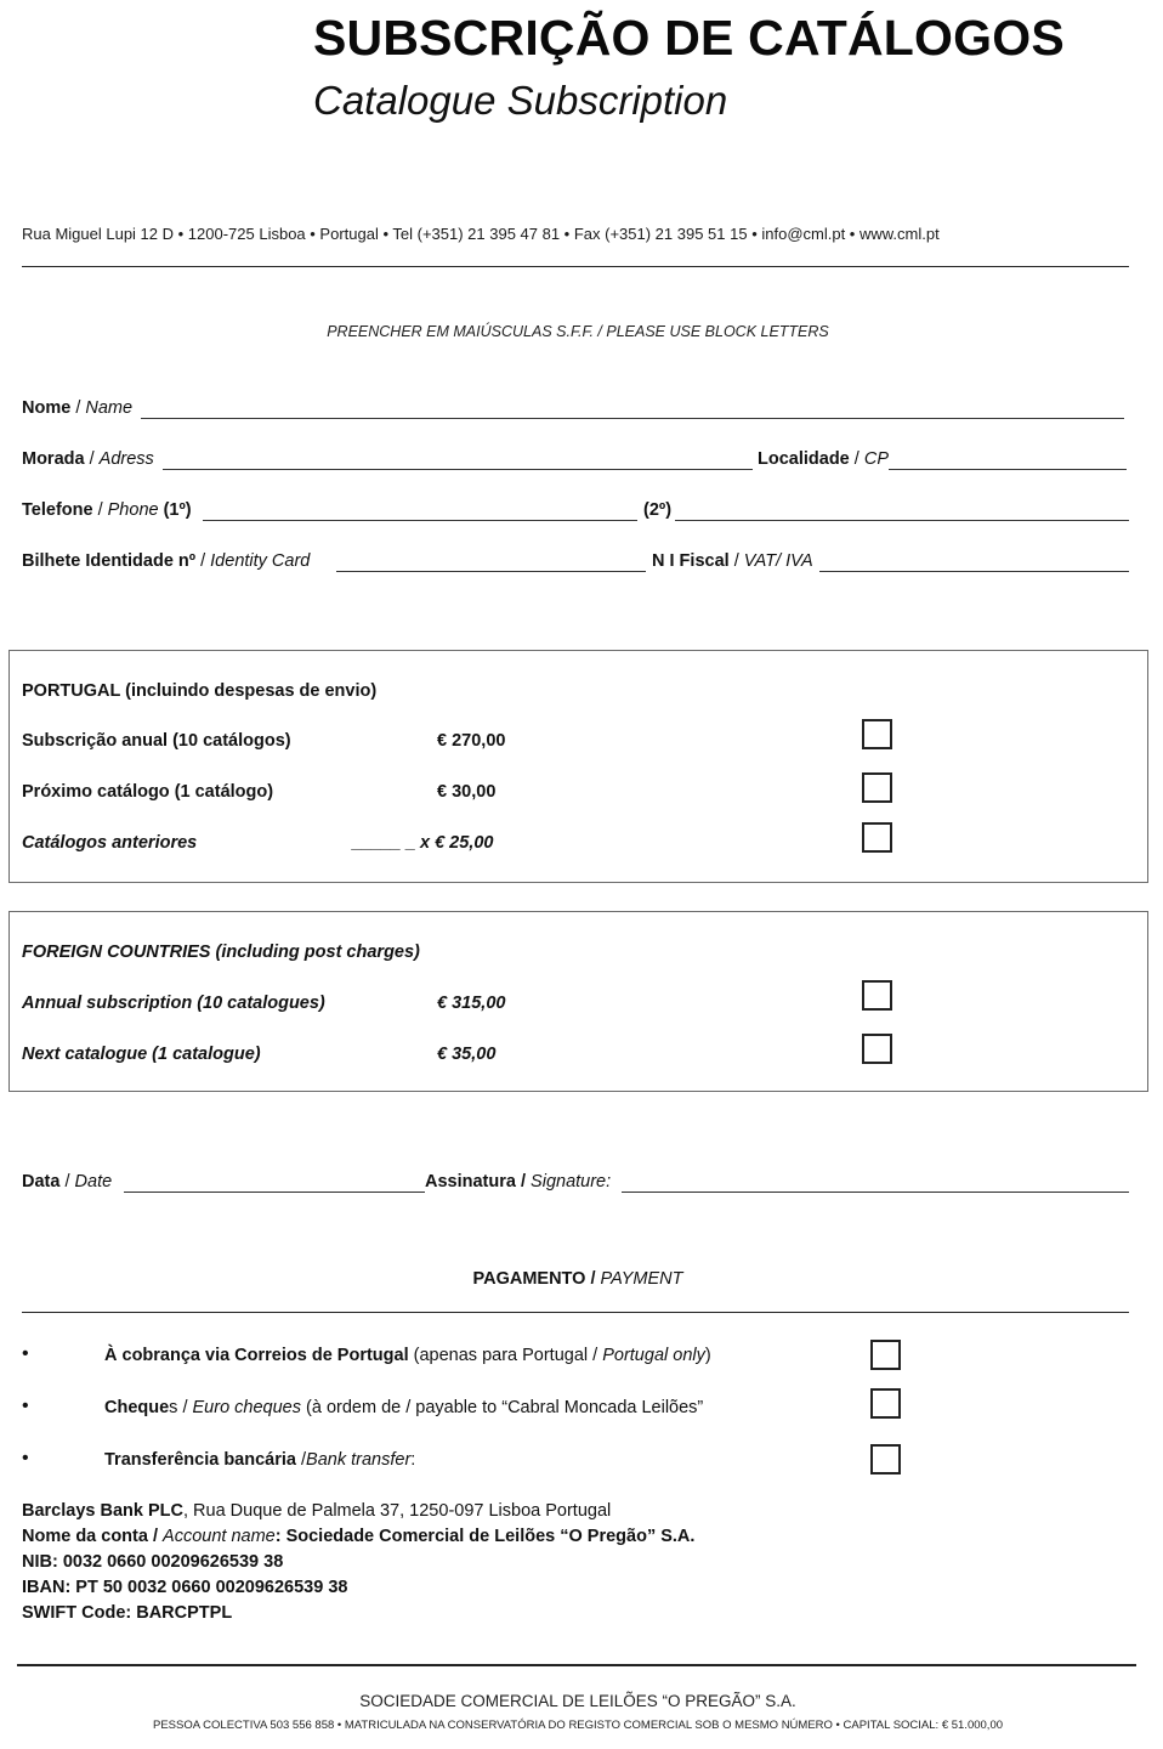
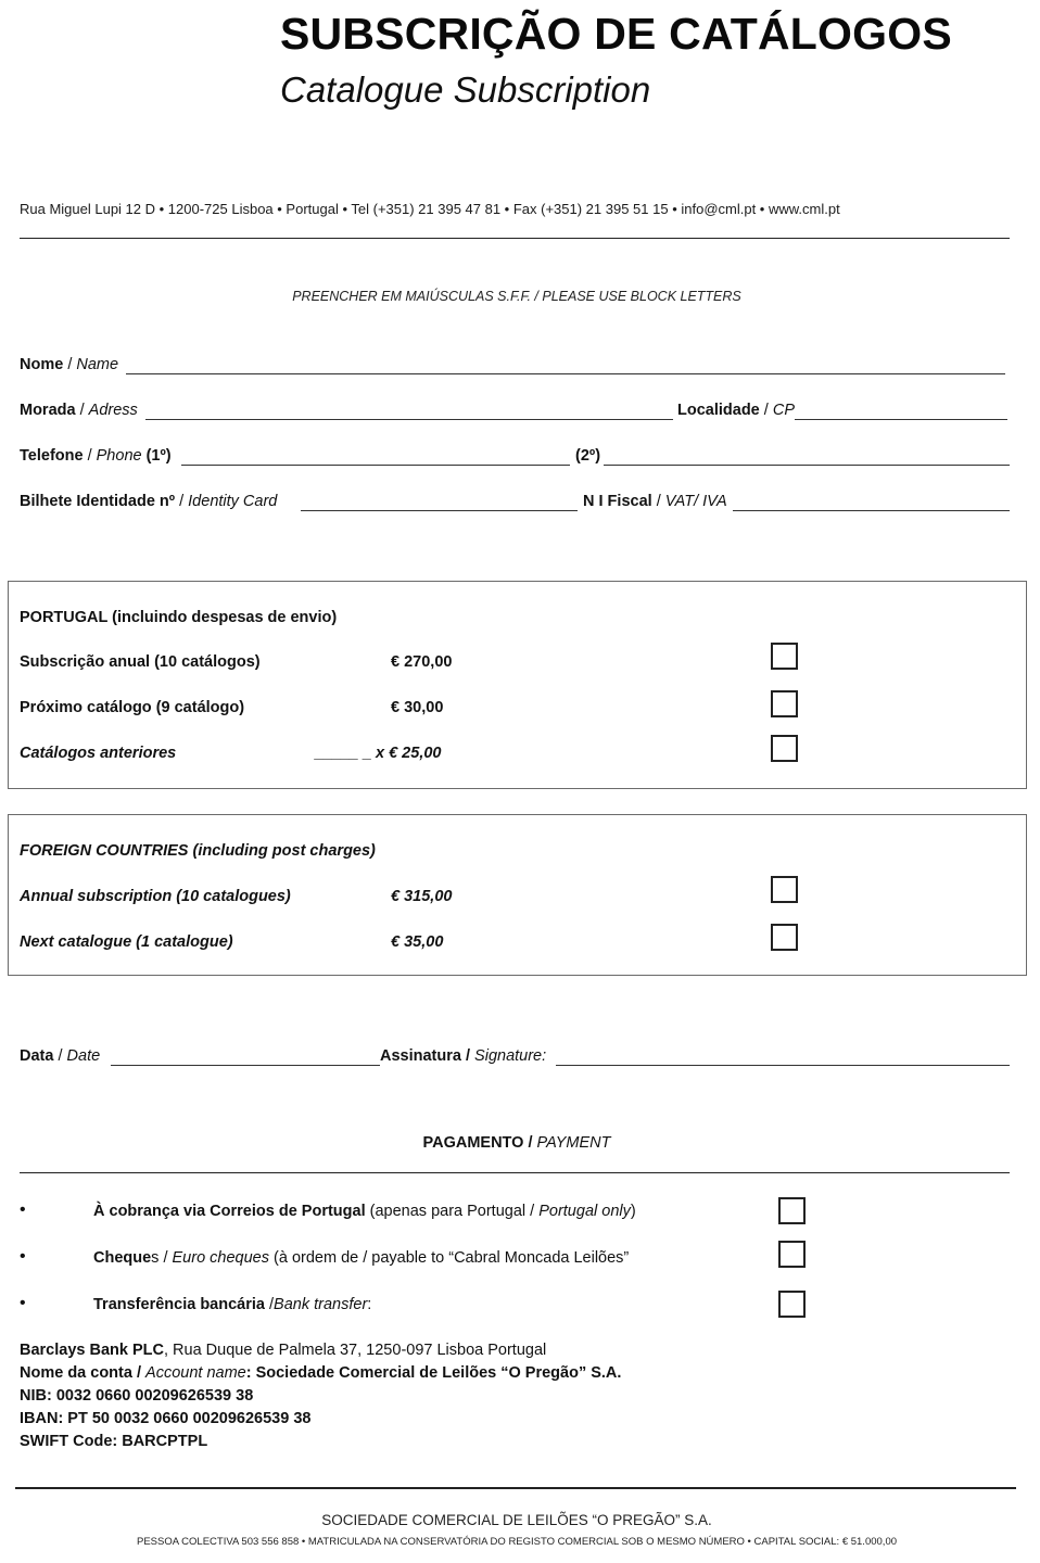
  SUBSCRIÇÃO DE CATÁLOGOS
  Catalogue Subscription
  Rua Miguel Lupi 12 D • 1200-725 Lisboa • Portugal • Tel (+351) 21 395 47 81 • Fax (+351) 21 395 51 15 • info@cml.pt • www.cml.pt
  PREENCHER EM MAIÚSCULAS S.F.F. / PLEASE USE BLOCK LETTERS
  Nome / Name
  Morada / Adress
  Localidade / CP
  Telefone / Phone (1º)
  (2º)
  Bilhete Identidade nº / Identity Card
  N I Fiscal / VAT/ IVA
  PORTUGAL (incluindo despesas de envio)
  Subscrição anual (10 catálogos)
  € 270,00
- Próximo catálogo (1 catálogo)
+ Próximo catálogo (9 catálogo)
  € 30,00
  Catálogos anteriores
  _____ _
  x € 25,00
  FOREIGN COUNTRIES (including post charges)
  Annual subscription (10 catalogues)
  € 315,00
  Next catalogue (1 catalogue)
  € 35,00
  Data / Date
  Assinatura / Signature:
  PAGAMENTO / PAYMENT
  •
  À cobrança via Correios de Portugal (apenas para Portugal / Portugal only)
  •
  Cheques / Euro cheques (à ordem de / payable to “Cabral Moncada Leilões”
  •
  Transferência bancária /Bank transfer:
  Barclays Bank PLC, Rua Duque de Palmela 37, 1250-097 Lisboa Portugal
  Nome da conta / Account name: Sociedade Comercial de Leilões “O Pregão” S.A.
  NIB: 0032 0660 00209626539 38
  IBAN: PT 50 0032 0660 00209626539 38
  SWIFT Code: BARCPTPL
  SOCIEDADE COMERCIAL DE LEILÕES “O PREGÃO” S.A.
  PESSOA COLECTIVA 503 556 858 • MATRICULADA NA CONSERVATÓRIA DO REGISTO COMERCIAL SOB O MESMO NÚMERO • CAPITAL SOCIAL: € 51.000,00
